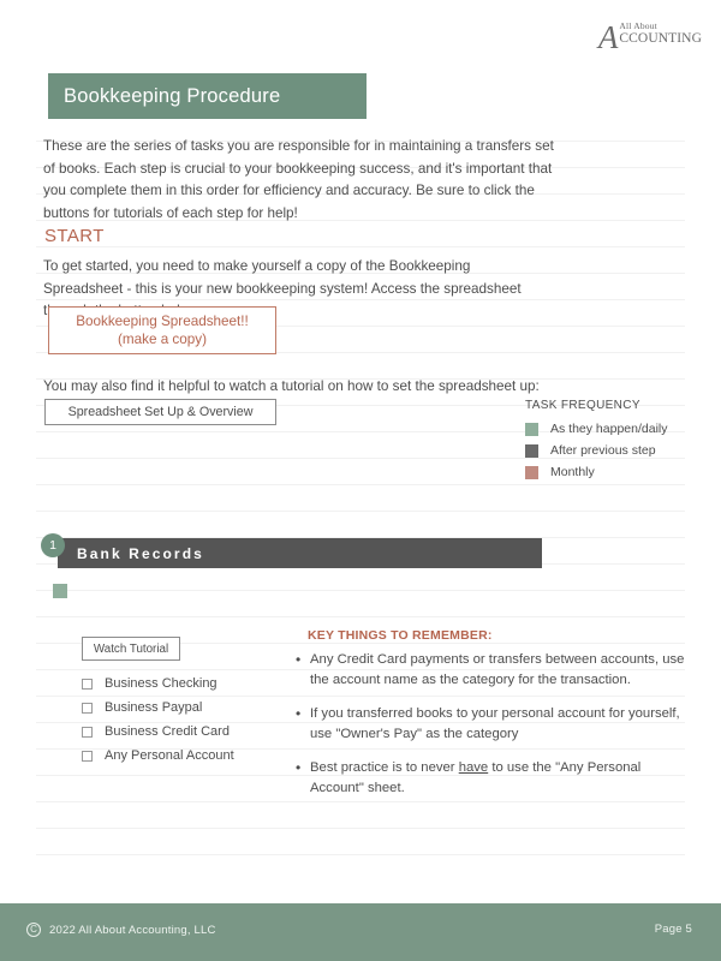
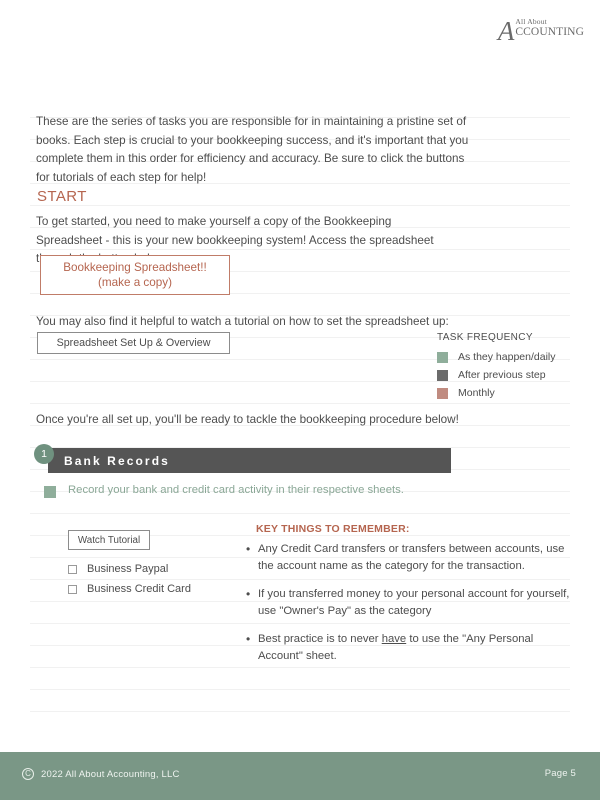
  A
  All About
  CCOUNTING
- Bookkeeping Procedure
- These are the series of tasks you are responsible for in maintaining a transfers set of books. Each step is crucial to your bookkeeping success, and it's important that you complete them in this order for efficiency and accuracy. Be sure to click the buttons for tutorials of each step for help!
+ These are the series of tasks you are responsible for in maintaining a pristine set of books. Each step is crucial to your bookkeeping success, and it's important that you complete them in this order for efficiency and accuracy. Be sure to click the buttons for tutorials of each step for help!
  START
  To get started, you need to make yourself a copy of the Bookkeeping Spreadsheet - this is your new bookkeeping system! Access the spreadsheet t
  Bookkeeping Spreadsheet!!
  (make a copy)
  You may also find it helpful to watch a tutorial on how to set the spreadsheet up:
  Spreadsheet Set Up & Overview
+ Once you're all set up, you'll be ready to tackle the bookkeeping procedure below!
  TASK FREQUENCY
  As they happen/daily
  After previous step
  Monthly
  1
  Bank Records
+ Record your bank and credit card activity in their respective sheets.
  Watch Tutorial
- Business Checking
  Business Paypal
  Business Credit Card
- Any Personal Account
  KEY THINGS TO REMEMBER:
  •
- Any Credit Card payments or transfers between accounts, use the account name as the category for the transaction.
+ Any Credit Card transfers or transfers between accounts, use the account name as the category for the transaction.
  •
- If you transferred books to your personal account for yourself, use "Owner's Pay" as the category
+ If you transferred money to your personal account for yourself, use "Owner's Pay" as the category
  •
  Best practice is to never have to use the "Any Personal Account" sheet.
  C
  2022 All About Accounting, LLC
  Page 5
